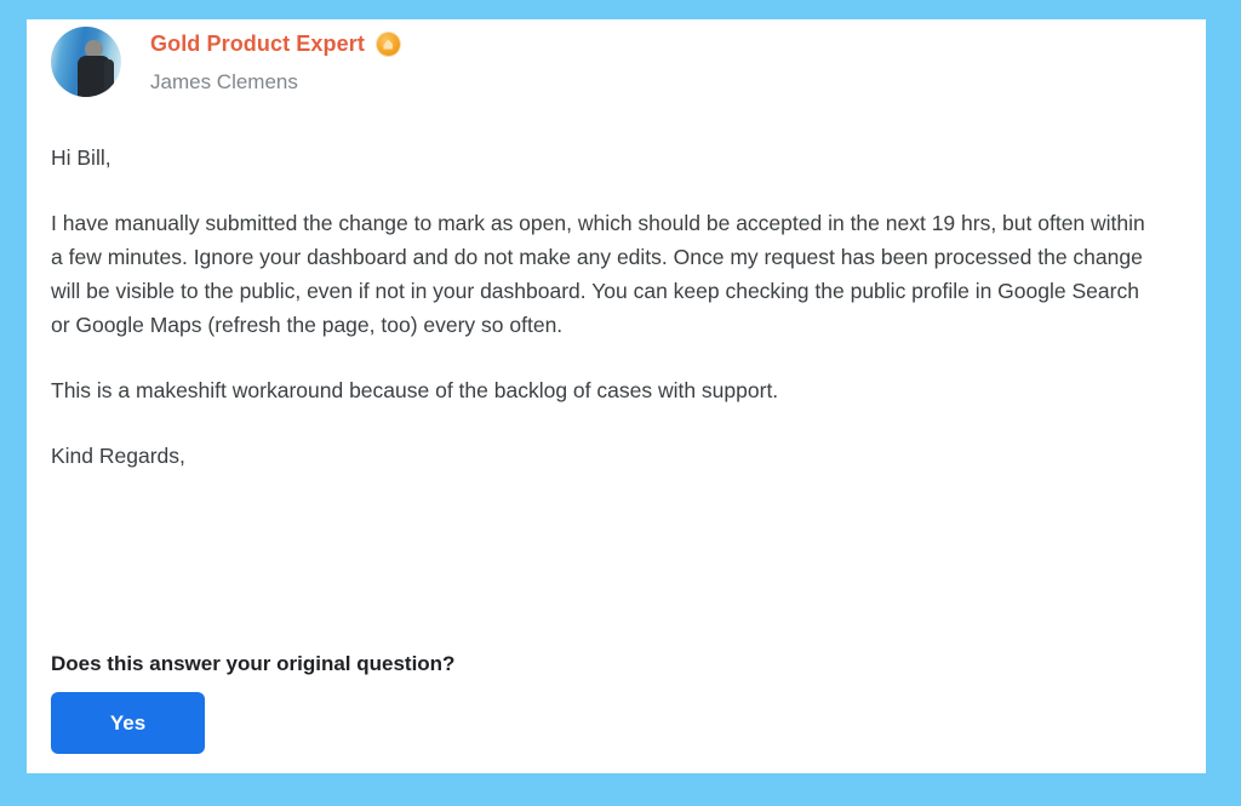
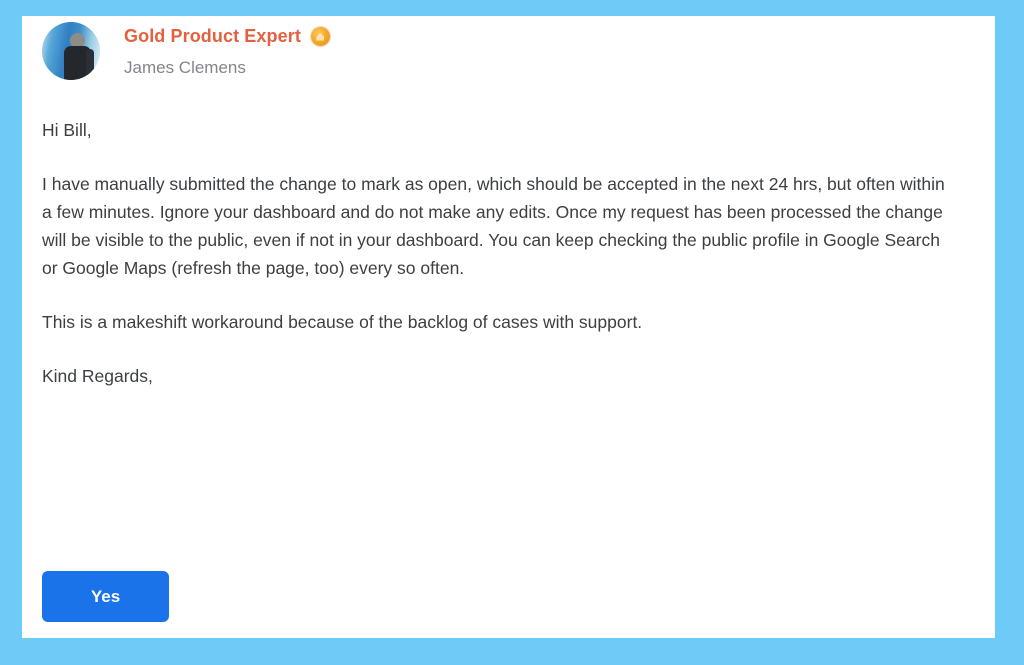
  Gold Product Expert
  James Clemens
  Hi Bill,
- I have manually submitted the change to mark as open, which should be accepted in the next 19 hrs, but often within a few minutes. Ignore your dashboard and do not make any edits. Once my request has been processed the change will be visible to the public, even if not in your dashboard. You can keep checking the public profile in Google Search or Google Maps (refresh the page, too) every so often.
+ I have manually submitted the change to mark as open, which should be accepted in the next 24 hrs, but often within a few minutes. Ignore your dashboard and do not make any edits. Once my request has been processed the change will be visible to the public, even if not in your dashboard. You can keep checking the public profile in Google Search or Google Maps (refresh the page, too) every so often.
  This is a makeshift workaround because of the backlog of cases with support.
  Kind Regards,
- Does this answer your original question?
  Yes
